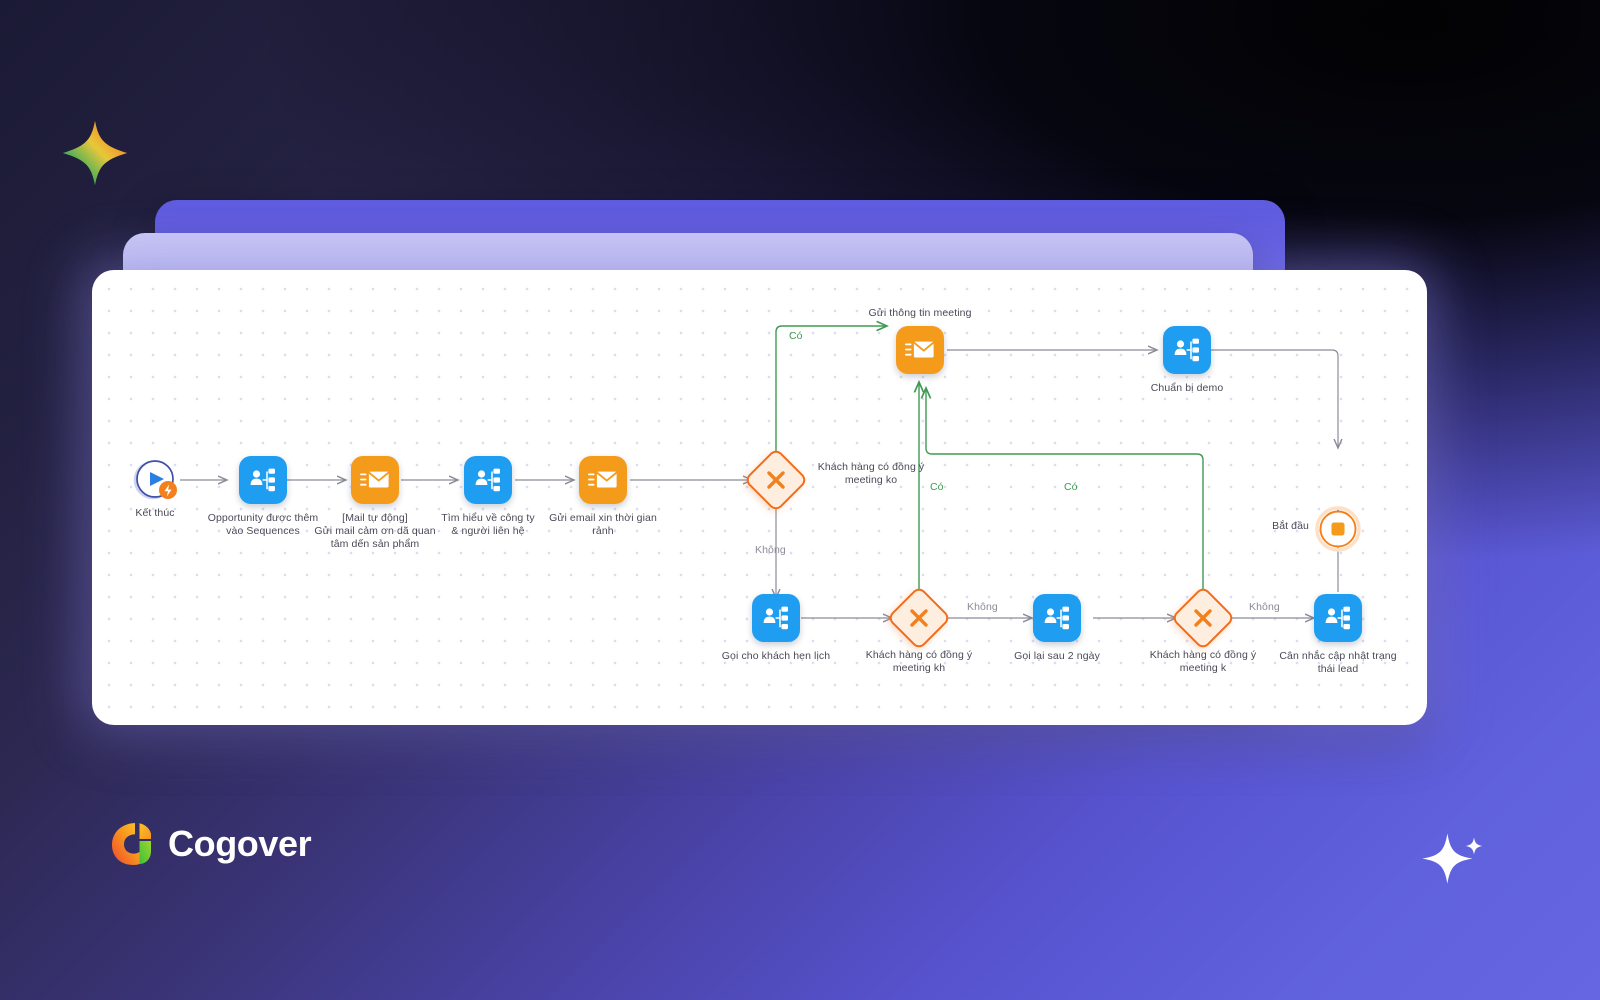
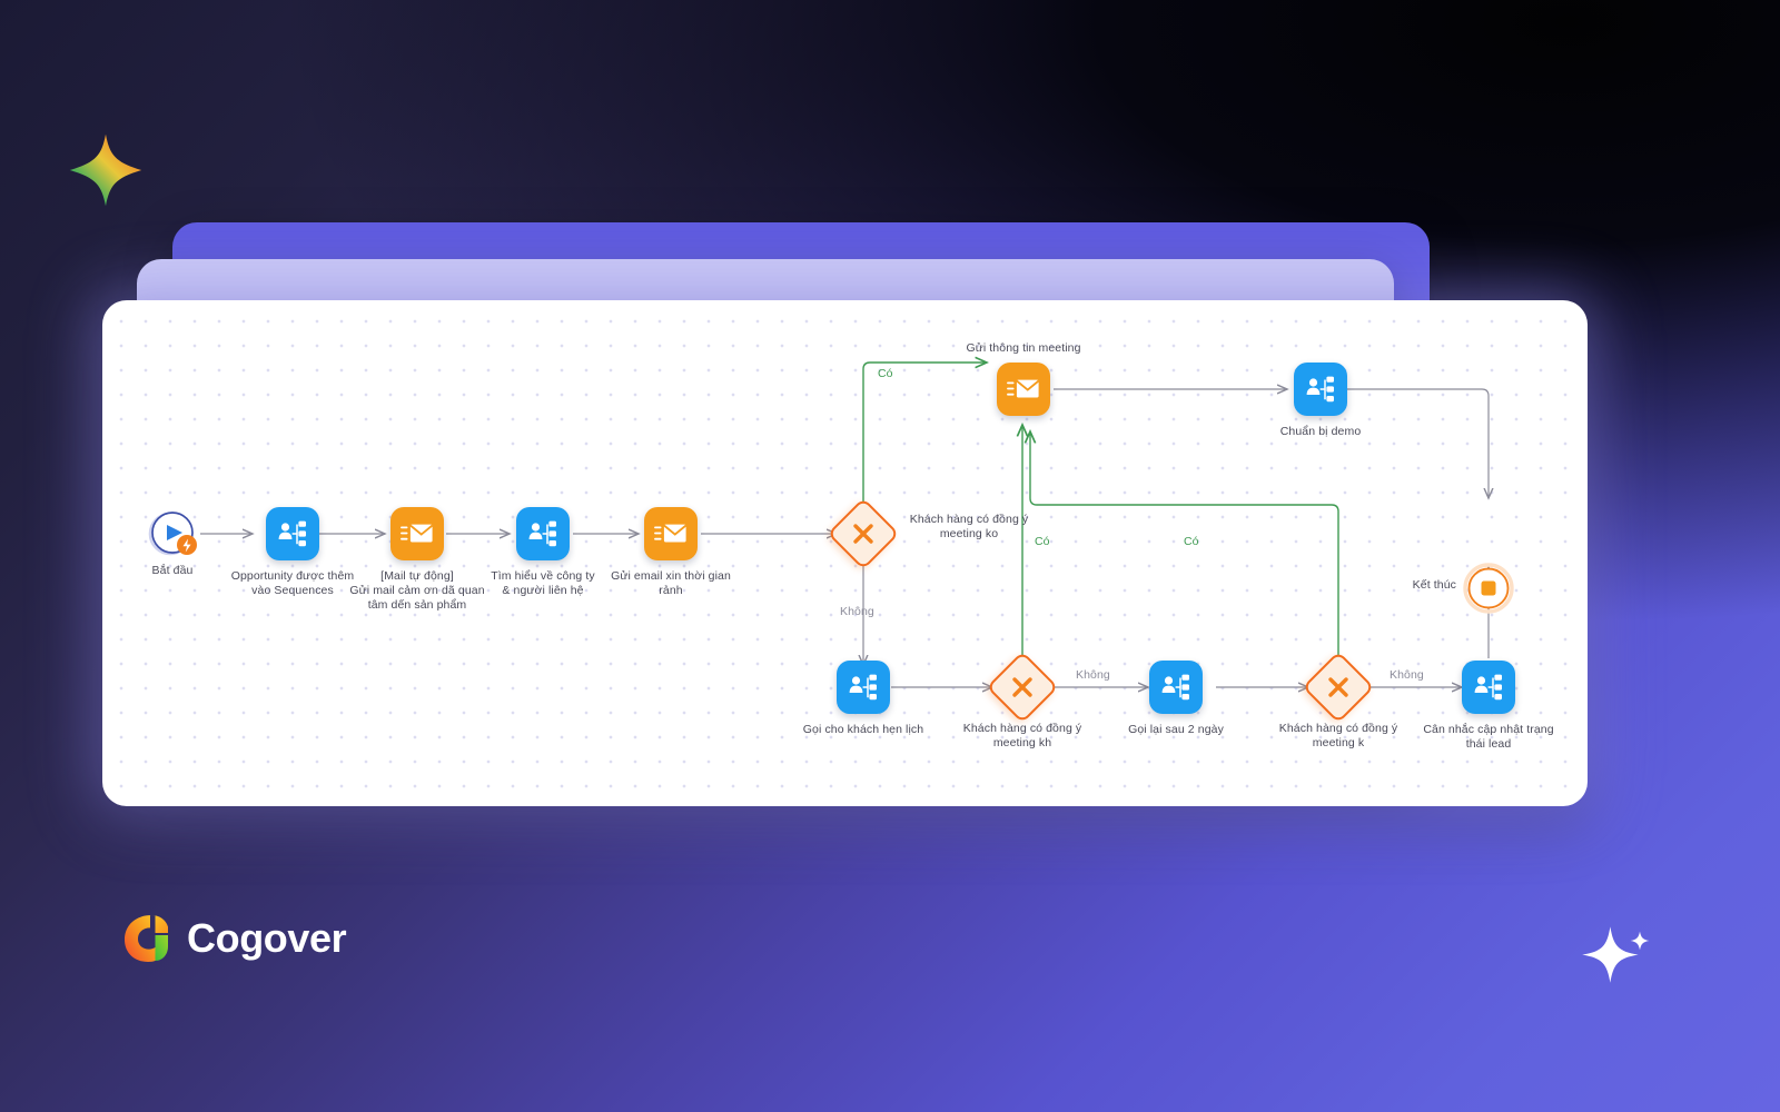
- Kết thúc
+ Bắt đầu
  Opportunity được thêm
  vào Sequences
  [Mail tự động]
  Gửi mail cảm ơn dã quan
  tâm dến sản phẩm
  Tìm hiểu về công ty
  & người liên hệ
  Gửi email xin thời gian
  rảnh
  Khách hàng có đồng ý
  meeting ko
  Gửi thông tin meeting
  Chuẩn bị demo
- Bắt đầu
+ Kết thúc
  Gọi cho khách hẹn lịch
  Khách hàng có đồng ý
  meeting kh
  Gọi lại sau 2 ngày
  Khách hàng có đồng ý
  meeting k
  Cân nhắc cập nhật trạng
  thái lead
  Có
  Không
  Có
  Không
  Có
  Không
  Cogover
